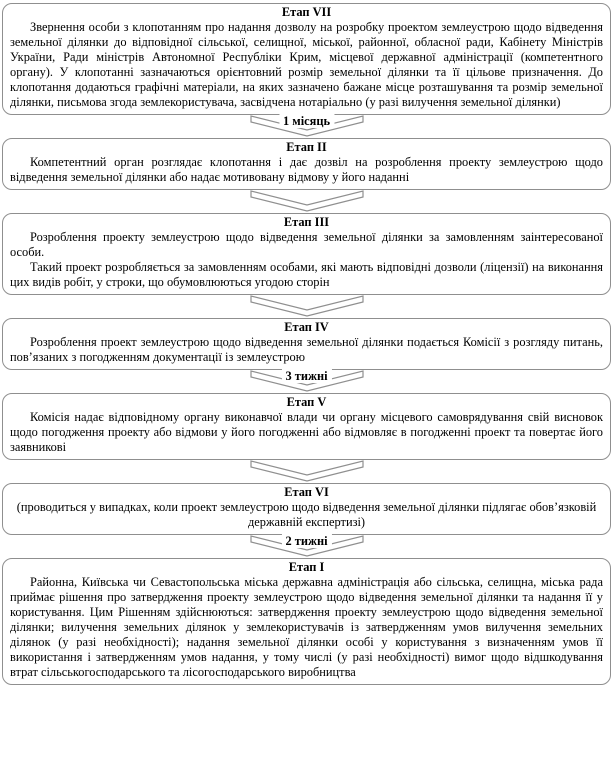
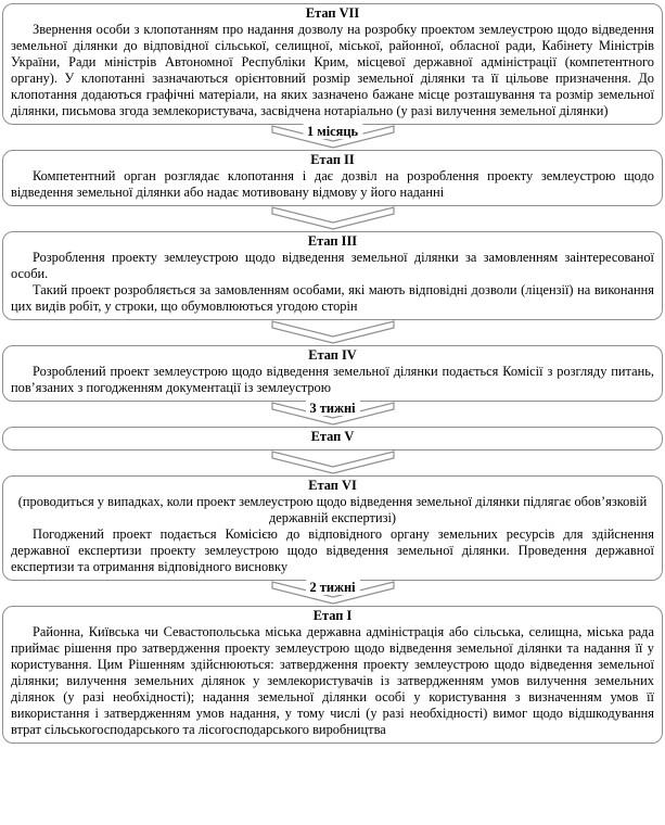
  Етап VII
  Звернення особи з клопотанням про надання дозволу на розробку проектом землеустрою щодо відведення земельної ділянки до відповідної сільської, селищної, міської, районної, обласної ради, Кабінету Міністрів України, Ради міністрів Автономної Республіки Крим, місцевої державної адміністрації (компетентного органу). У клопотанні зазначаються орієнтовний розмір земельної ділянки та її цільове призначення. До клопотання додаються графічні матеріали, на яких зазначено бажане місце розташування та розмір земельної ділянки, письмова згода землекористувача, засвідчена нотаріально (у разі вилучення земельної ділянки)
  1 місяць
  Етап II
  Компетентний орган розглядає клопотання і дає дозвіл на розроблення проекту землеустрою щодо відведення земельної ділянки або надає мотивовану відмову у його наданні
  Етап III
  Розроблення проекту землеустрою щодо відведення земельної ділянки за замовленням заінтересованої особи.
  Такий проект розробляється за замовленням особами, які мають відповідні дозволи (ліцензії) на виконання цих видів робіт, у строки, що обумовлюються угодою сторін
  Етап IV
- Розроблення проект землеустрою щодо відведення земельної ділянки подається Комісії з розгляду питань, пов’язаних з погодженням документації із землеустрою
+ Розроблений проект землеустрою щодо відведення земельної ділянки подається Комісії з розгляду питань, пов’язаних з погодженням документації із землеустрою
  3 тижні
  Етап V
- Комісія надає відповідному органу виконавчої влади чи органу місцевого самоврядування свій висновок щодо погодження проекту або відмови у його погодженні або відмовляє в погодженні проект та повертає його заявникові
  Етап VI
  (проводиться у випадках, коли проект землеустрою щодо відведення земельної ділянки підлягає обов’язковій державній експертизі)
+ Погоджений проект подається Комісією до відповідного органу земельних ресурсів для здійснення державної експертизи проекту землеустрою щодо відведення земельної ділянки. Проведення державної експертизи та отримання відповідного висновку
  2 тижні
  Етап I
  Районна, Київська чи Севастопольська міська державна адміністрація або сільська, селищна, міська рада приймає рішення про затвердження проекту землеустрою щодо відведення земельної ділянки та надання її у користування. Цим Рішенням здійснюються: затвердження проекту землеустрою щодо відведення земельної ділянки; вилучення земельних ділянок у землекористувачів із затвердженням умов вилучення земельних ділянок (у разі необхідності); надання земельної ділянки особі у користування з визначенням умов її використання і затвердженням умов надання, у тому числі (у разі необхідності) вимог щодо відшкодування втрат сільськогосподарського та лісогосподарського виробництва
